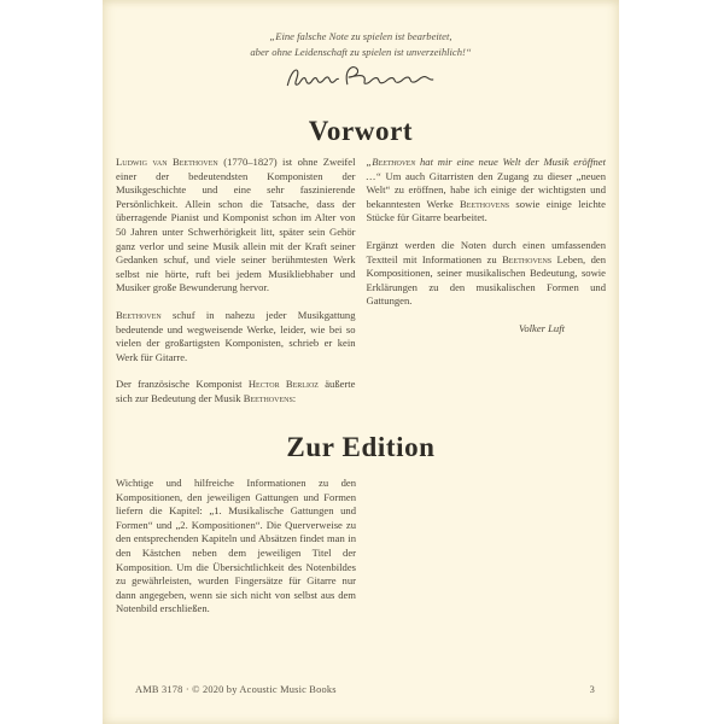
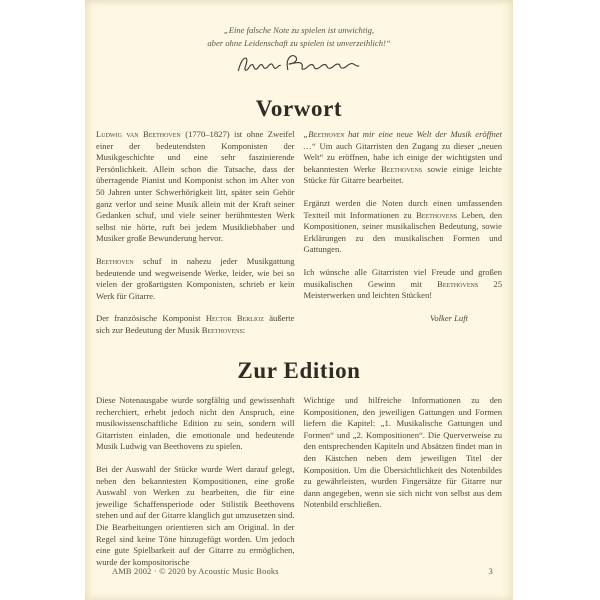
- „Eine falsche Note zu spielen ist bearbeitet,
+ „Eine falsche Note zu spielen ist unwichtig,
  aber ohne Leidenschaft zu spielen ist unverzeihlich!“
  Vorwort
  Ludwig van Beethoven (1770–1827) ist ohne Zweifel einer der bedeutendsten Komponisten der Musikgeschichte und eine sehr faszinierende Persönlichkeit. Allein schon die Tatsache, dass der überragende Pianist und Komponist schon im Alter von 50 Jahren unter Schwerhörigkeit litt, später sein Gehör ganz verlor und seine Musik allein mit der Kraft seiner Gedanken schuf, und viele seiner berühmtesten Werk selbst nie hörte, ruft bei jedem Musikliebhaber und Musiker große Bewunderung hervor.
  Beethoven schuf in nahezu jeder Musikgattung bedeutende und wegweisende Werke, leider, wie bei so vielen der großartigsten Komponisten, schrieb er kein Werk für Gitarre.
  Der französische Komponist Hector Berlioz äußerte sich zur Bedeutung der Musik Beethovens:
  „Beethoven hat mir eine neue Welt der Musik eröffnet …“ Um auch Gitarristen den Zugang zu dieser „neuen Welt“ zu eröffnen, habe ich einige der wichtigsten und bekanntesten Werke Beethovens sowie einige leichte Stücke für Gitarre bearbeitet.
  Ergänzt werden die Noten durch einen umfassenden Textteil mit Informationen zu Beethovens Leben, den Kompositionen, seiner musikalischen Bedeutung, sowie Erklärungen zu den musikalischen Formen und Gattungen.
+ Ich wünsche alle Gitarristen viel Freude und großen musikalischen Gewinn mit Beethovens 25 Meisterwerken und leichten Stücken!
  Volker Luft
  Zur Edition
+ Diese Notenausgabe wurde sorgfältig und gewissenhaft recherchiert, erhebt jedoch nicht den Anspruch, eine musikwissenschaftliche Edition zu sein, sondern will Gitarristen einladen, die emotionale und bedeutende Musik Ludwig van Beethovens zu spielen.
+ Bei der Auswahl der Stücke wurde Wert darauf gelegt, neben den bekanntesten Kompositionen, eine große Auswahl von Werken zu bearbeiten, die für eine jeweilige Schaffensperiode oder Stilistik Beethovens stehen und auf der Gitarre klanglich gut umzusetzen sind. Die Bearbeitungen orientieren sich am Original. In der Regel sind keine Töne hinzugefügt worden. Um jedoch eine gute Spielbarkeit auf der Gitarre zu ermöglichen, wurde der kompositorische
  Wichtige und hilfreiche Informationen zu den Kompositionen, den jeweiligen Gattungen und Formen liefern die Kapitel: „1. Musikalische Gattungen und Formen“ und „2. Kompositionen“. Die Querverweise zu den entsprechenden Kapiteln und Absätzen findet man in den Kästchen neben dem jeweiligen Titel der Komposition. Um die Übersichtlichkeit des Notenbildes zu gewährleisten, wurden Fingersätze für Gitarre nur dann angegeben, wenn sie sich nicht von selbst aus dem Notenbild erschließen.
- AMB 3178 · © 2020 by Acoustic Music Books
+ AMB 2002 · © 2020 by Acoustic Music Books
  3
